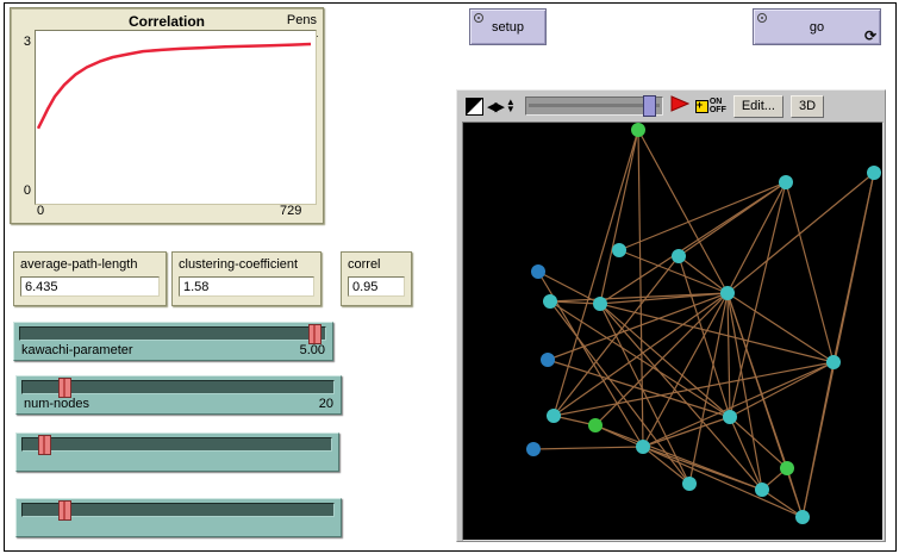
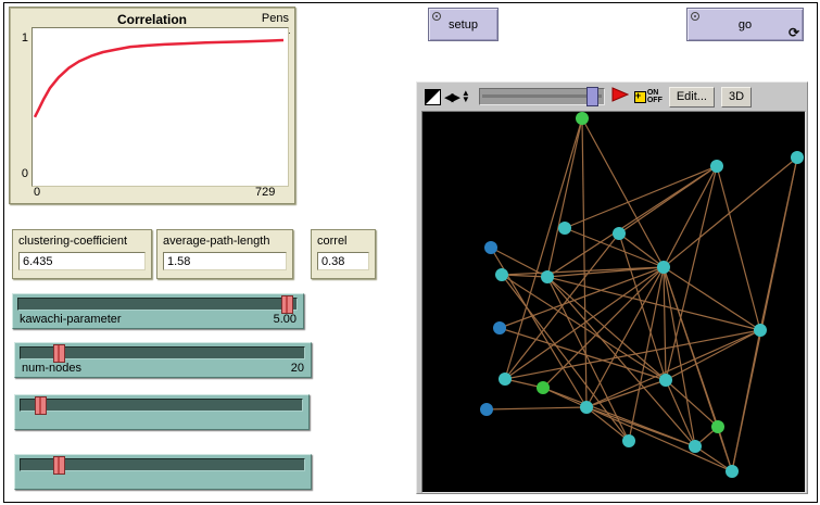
  Correlation
  Pens
- 3
+ 1
  0
  0
  729
  setup
  go
  ⟳
- average-path-length
+ clustering-coefficient
  6.435
- clustering-coefficient
+ average-path-length
  1.58
  correl
- 0.95
+ 0.38
  kawachi-parameter
  5.00
  num-nodes
  20
  ◀▶
  ▲
  ▼
  Edit...
  3D
